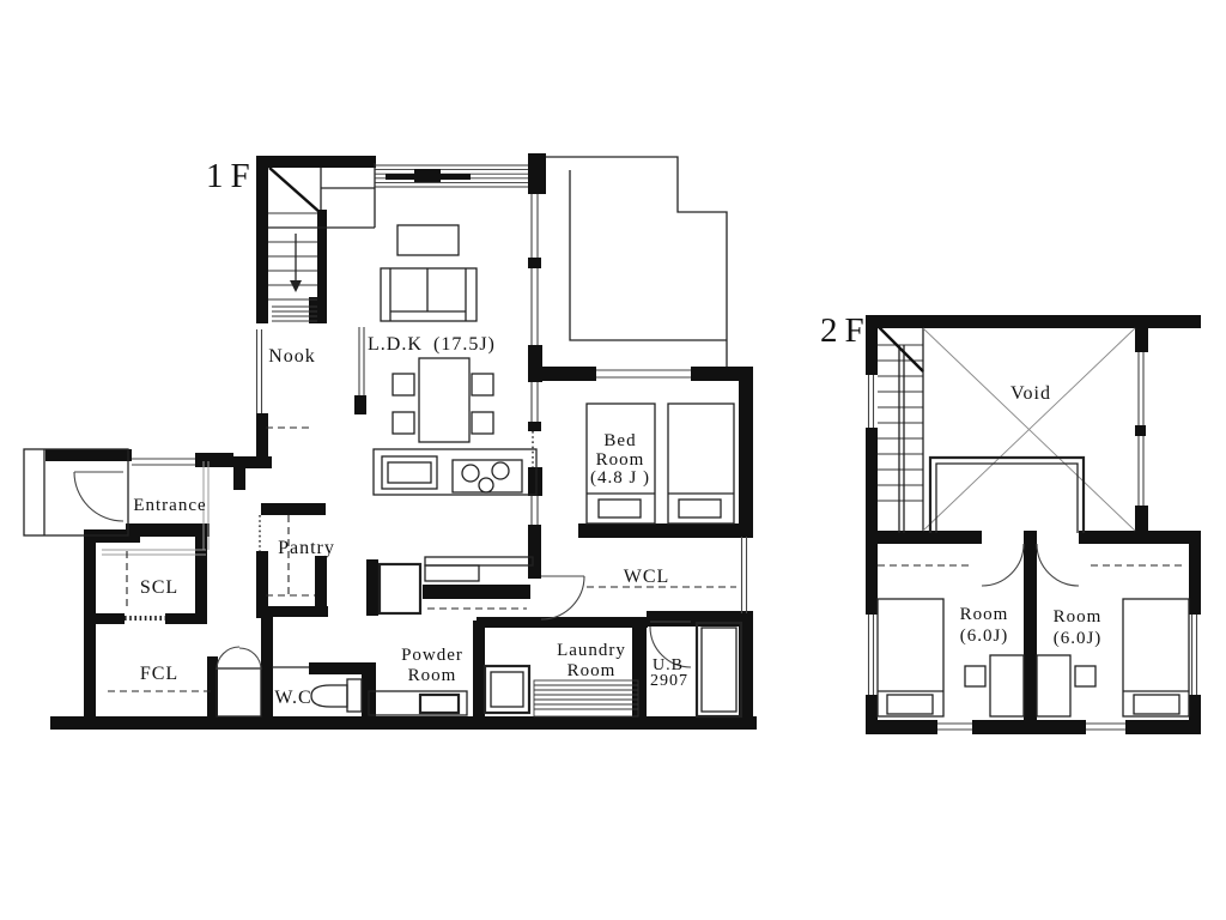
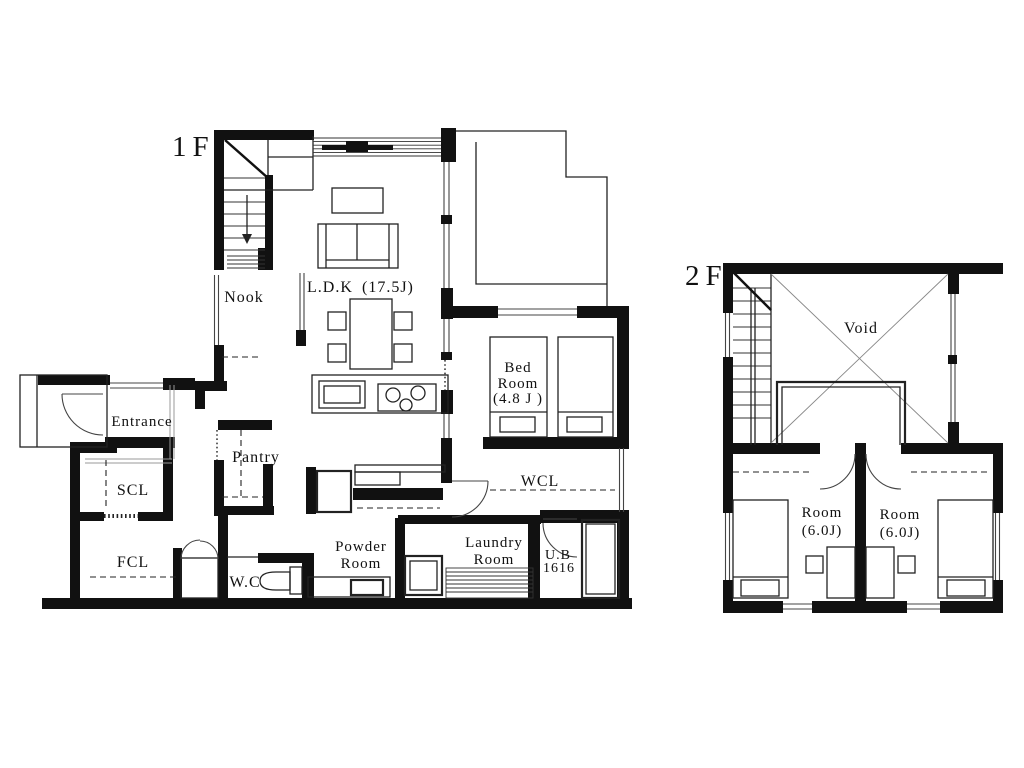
  1F
  Nook
  L.D.K
  (17.5J)
  Entrance
  SCL
  FCL
  Pantry
  W.C
  Powder
  Room
  Laundry
  Room
  U.B
- 2907
+ 1616
  WCL
  Bed
  Room
  (4.8 J )
  2F
  Void
  Room
  (6.0J)
  Room
  (6.0J)
